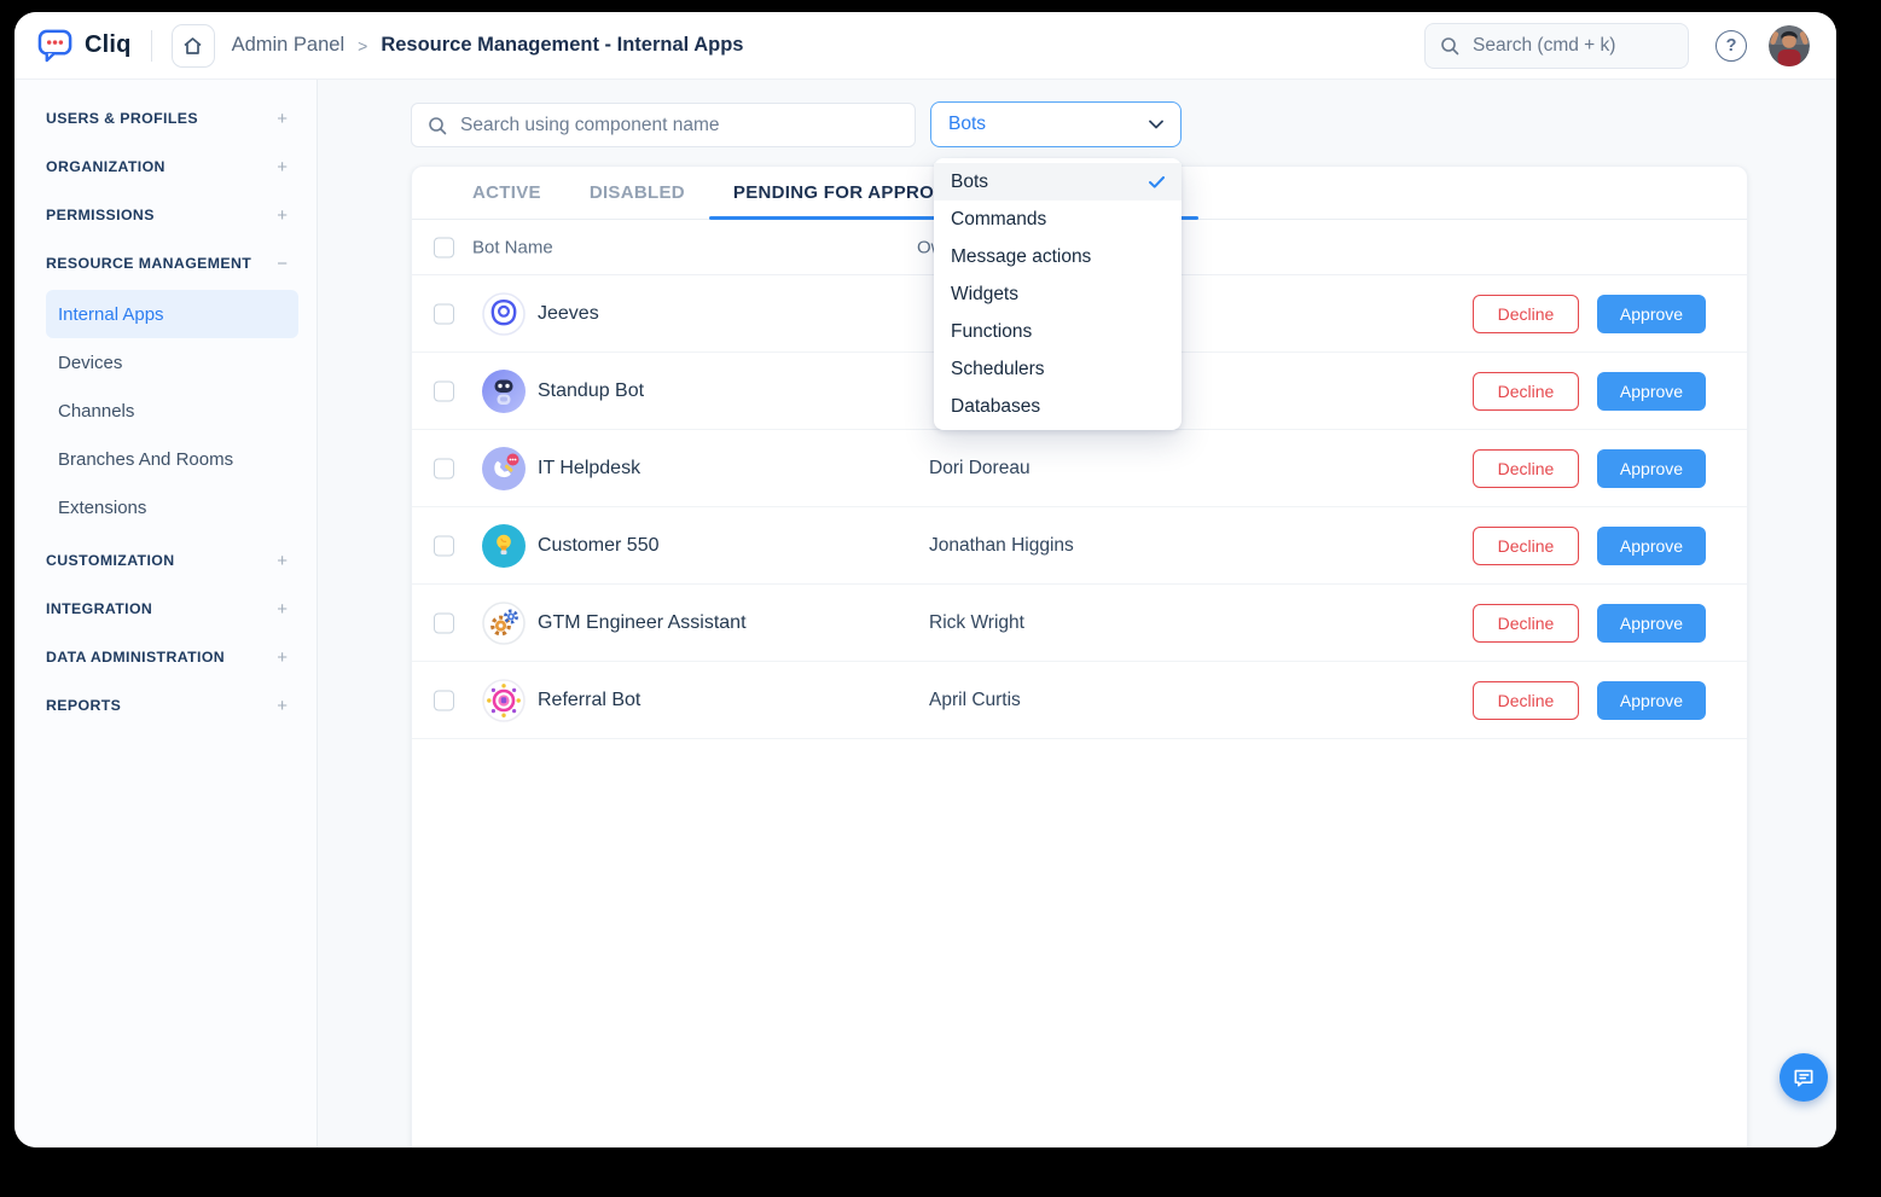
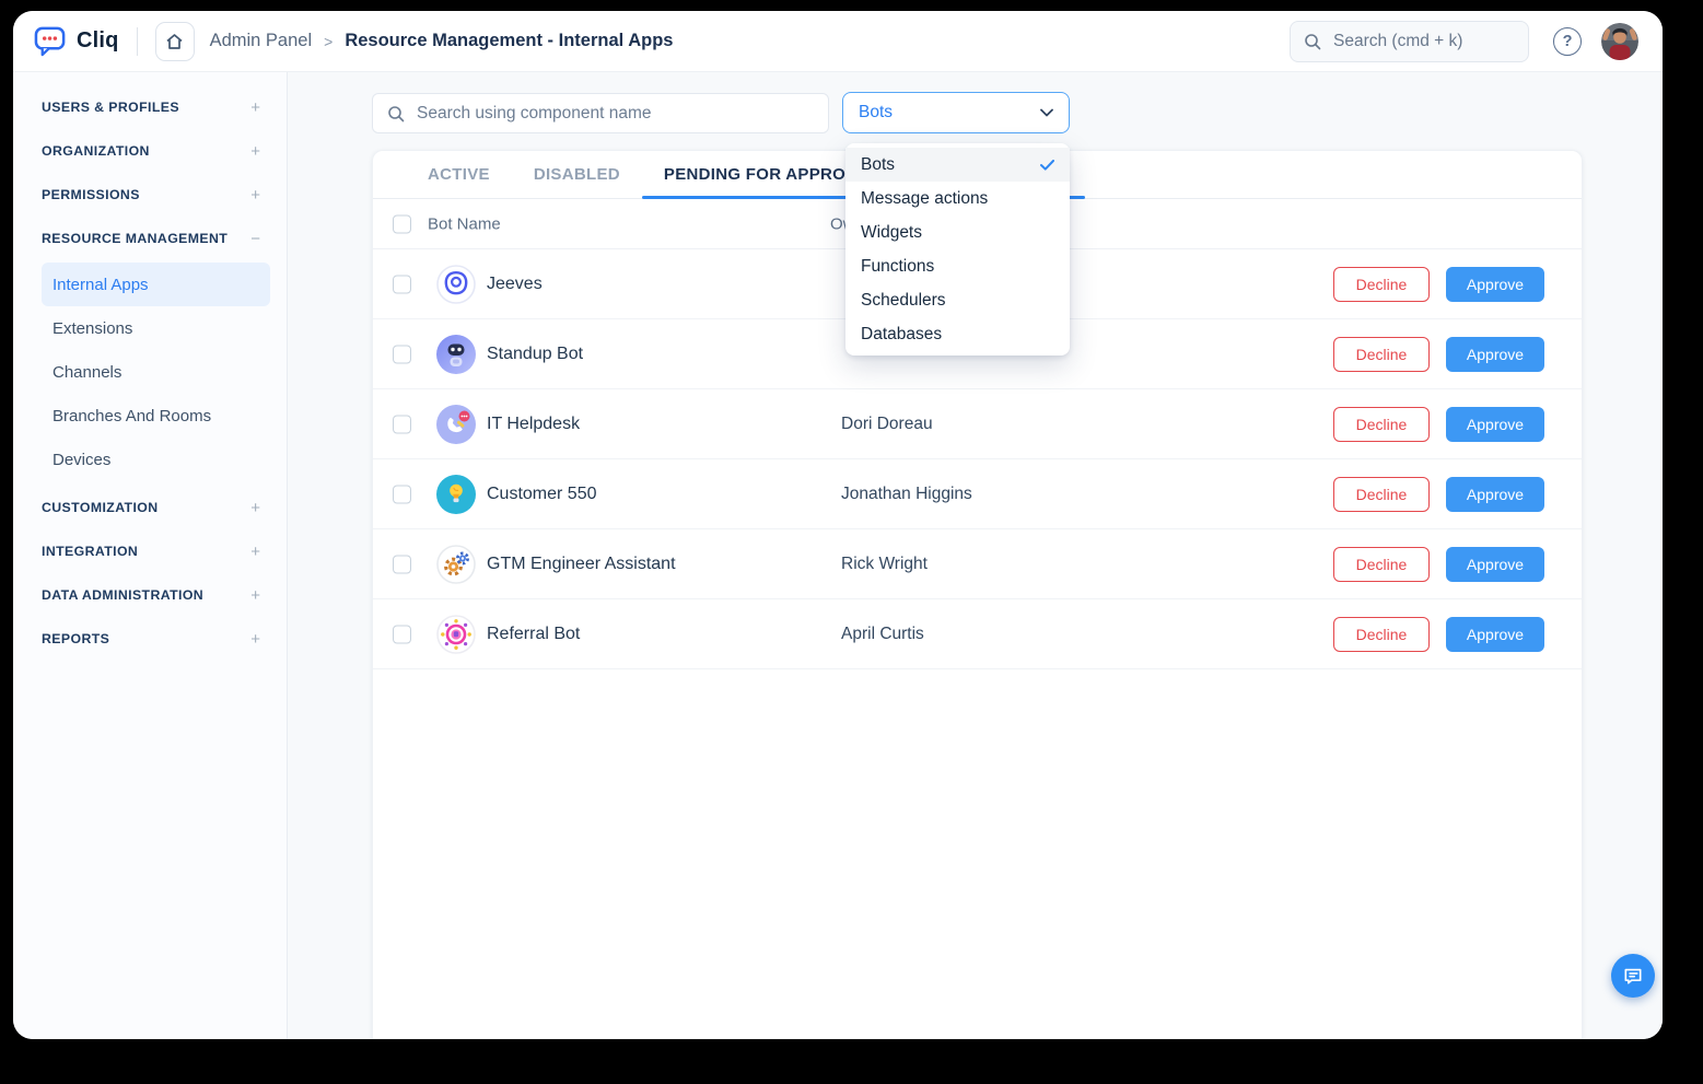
  Cliq
  Admin Panel
  >
  Resource Management - Internal Apps
  Search (cmd + k)
  ?
  USERS & PROFILES
  +
  ORGANIZATION
  +
  PERMISSIONS
  +
  RESOURCE MANAGEMENT
  −
  Internal Apps
- Devices
+ Extensions
  Channels
  Branches And Rooms
- Extensions
+ Devices
  CUSTOMIZATION
  +
  INTEGRATION
  +
  DATA ADMINISTRATION
  +
  REPORTS
  +
  Search using component name
  Bots
  ACTIVE
  DISABLED
  PENDING FOR APPRO
  Bot Name
  Jeeves
  Decline
  Approve
  Standup Bot
  Decline
  Approve
  IT Helpdesk
  Dori Doreau
  Decline
  Approve
  Customer 550
  Jonathan Higgins
  Decline
  Approve
  GTM Engineer Assistant
  Rick Wright
  Decline
  Approve
  Referral Bot
  April Curtis
  Decline
  Approve
  Bots
- Commands
  Message actions
  Widgets
  Functions
  Schedulers
  Databases
